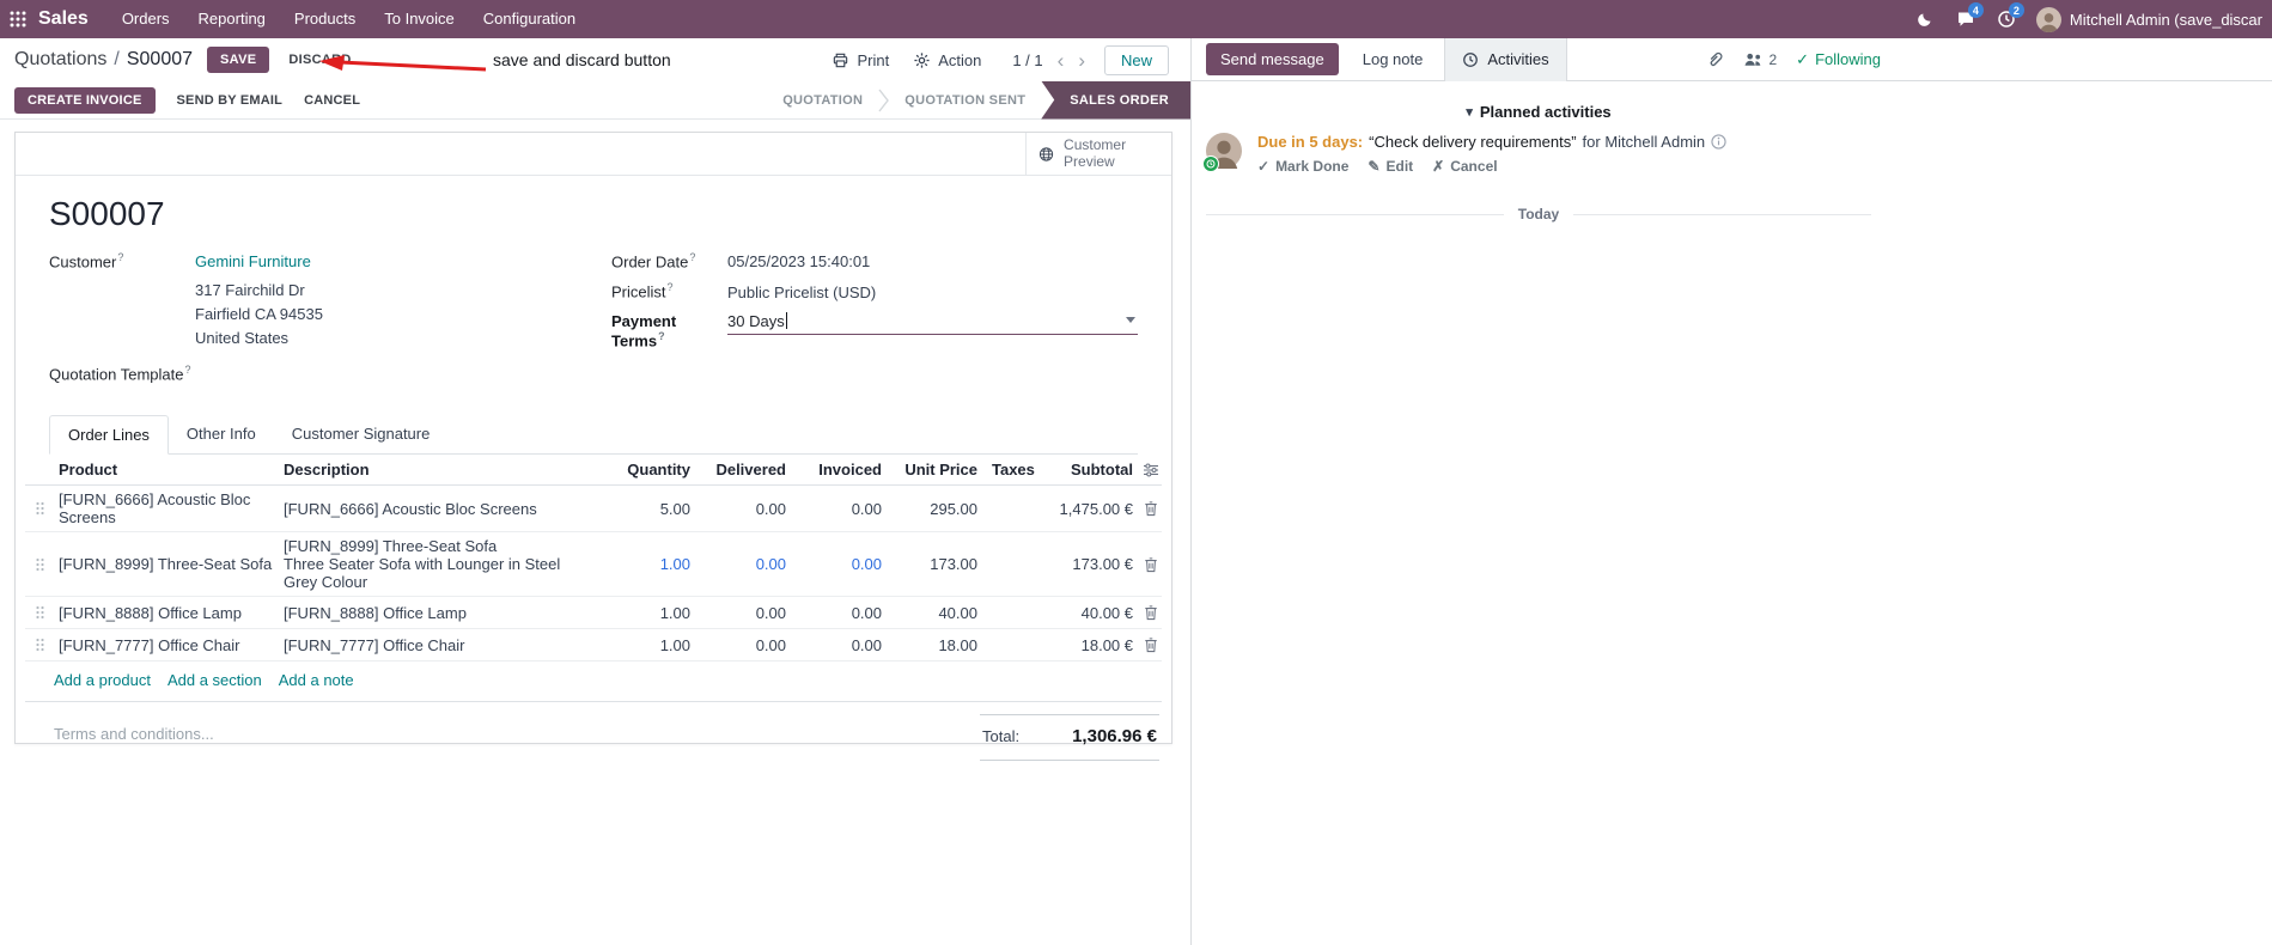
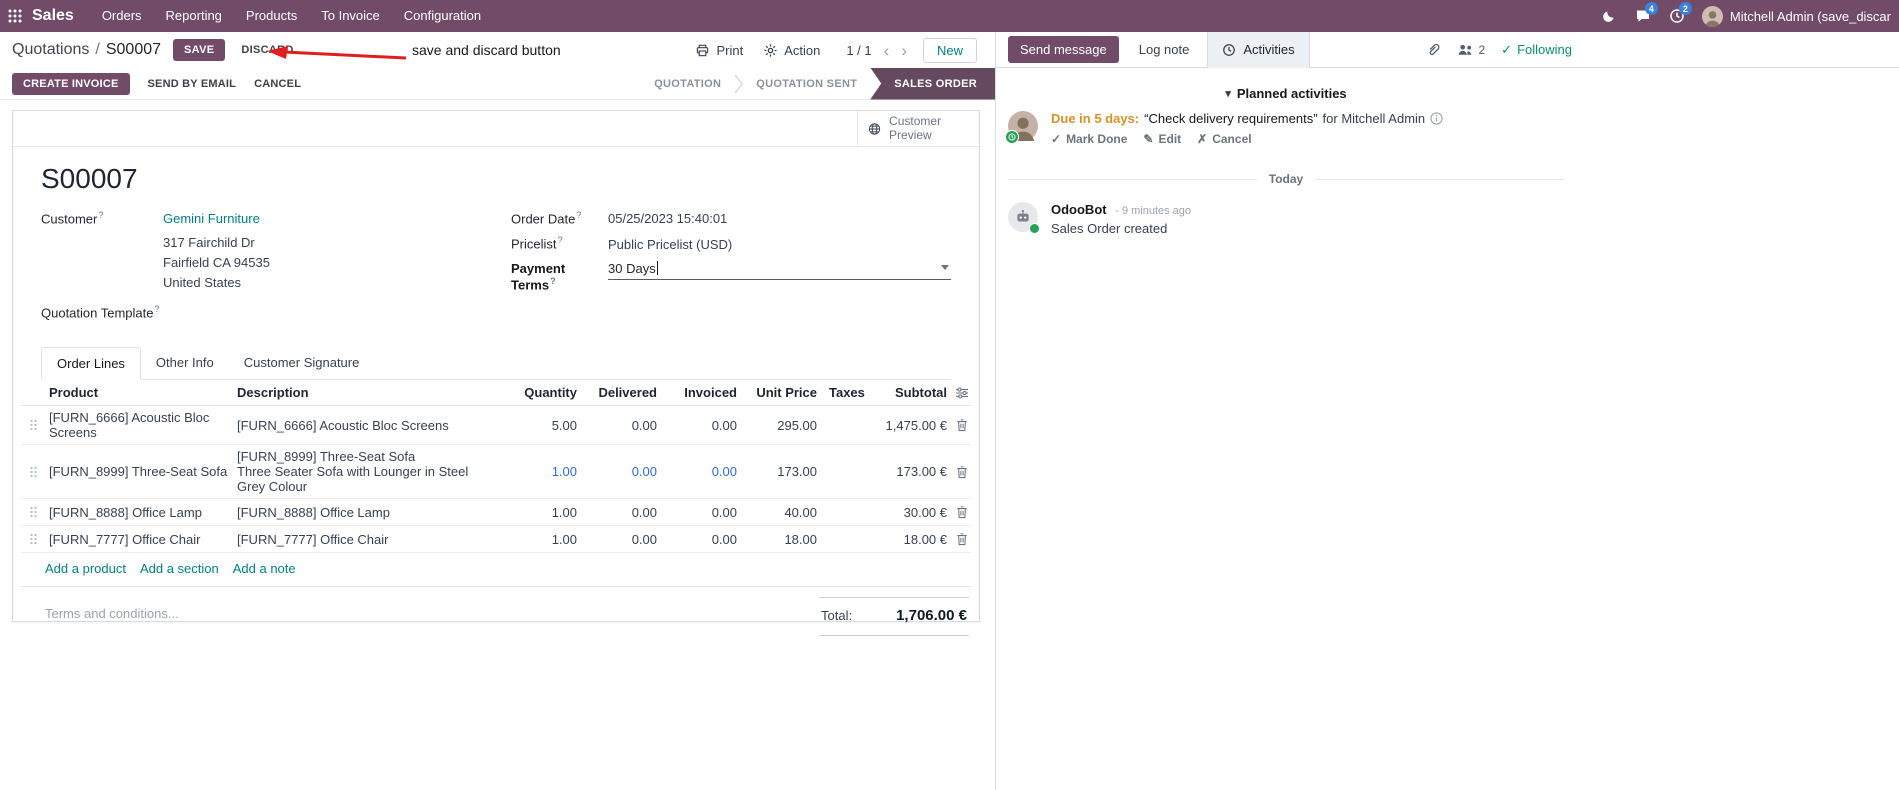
  Sales
  Orders
  Reporting
  Products
  To Invoice
  Configuration
  4
  2
  Mitchell Admin (save_discar
  Quotations / S00007
  SAVE
  DISCD
  save and discard button
  Print
  Action
  1 / 1
  ‹
  ›
  New
  CREATE INVOICE
  SEND BY EMAIL
  CANCEL
  QUOTATION
  QUOTATION SENT
  SALES ORDER
  Customer Preview
  S00007
  Customer?
  Gemini Furniture
  317 Fairchild Dr
  Fairfield CA 94535
  United States
  Quotation Template?
  Order Date?
  05/25/2023 15:40:01
  Pricelist?
  Public Pricelist (USD)
  Payment Terms?
  30 Days
  Order Lines
  Other Info
  Customer Signature
  Product
  Description
  Quantity
  Delivered
  Invoiced
  Unit Price
  Taxes
  Subtotal
  [FURN_6666] Acoustic Bloc Screens
  [FURN_6666] Acoustic Bloc Screens
  5.00
  0.00
  0.00
  295.00
  1,475.00 €
  [FURN_8999] Three-Seat Sofa
  [FURN_8999] Three-Seat Sofa
  Three Seater Sofa with Lounger in Steel Grey Colour
  1.00
  0.00
  0.00
  173.00
  173.00 €
  [FURN_8888] Office Lamp
  [FURN_8888] Office Lamp
  1.00
  0.00
  0.00
  40.00
- 40.00 €
+ 30.00 €
  [FURN_7777] Office Chair
  [FURN_7777] Office Chair
  1.00
  0.00
  0.00
  18.00
  18.00 €
  Add a product
  Add a section
  Add a note
  Terms and conditions...
  Total:
- 1,306.96 €
+ 1,706.00 €
  Send message
  Log note
  Activities
  2
  ✓
  Following
  ▾
  Planned activities
  Due in 5 days:
  “Check delivery requirements”
  for Mitchell Admin
  ✓
  Mark Done
  ✎
  Edit
  ✗
  Cancel
  Today
+ OdooBot - 9 minutes ago
+ Sales Order created
